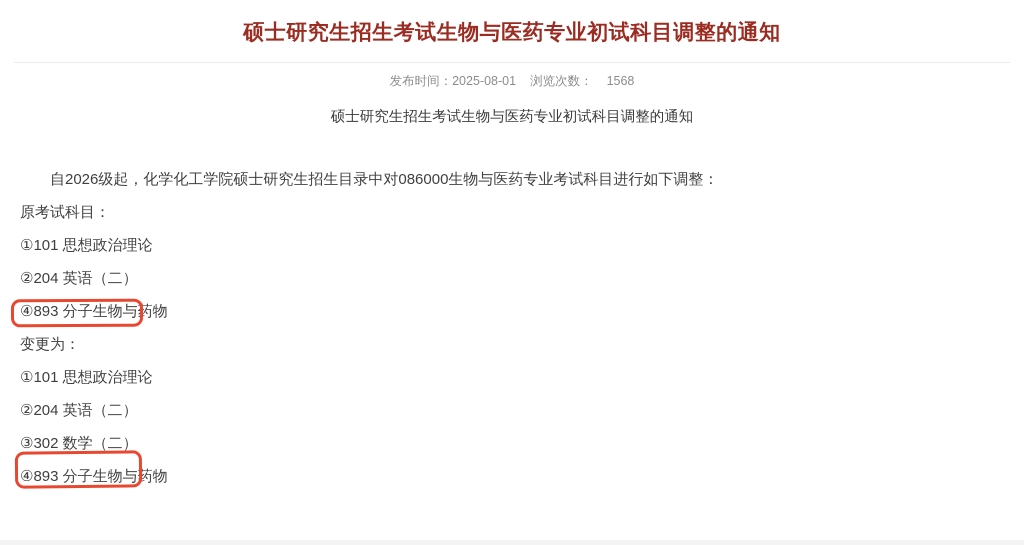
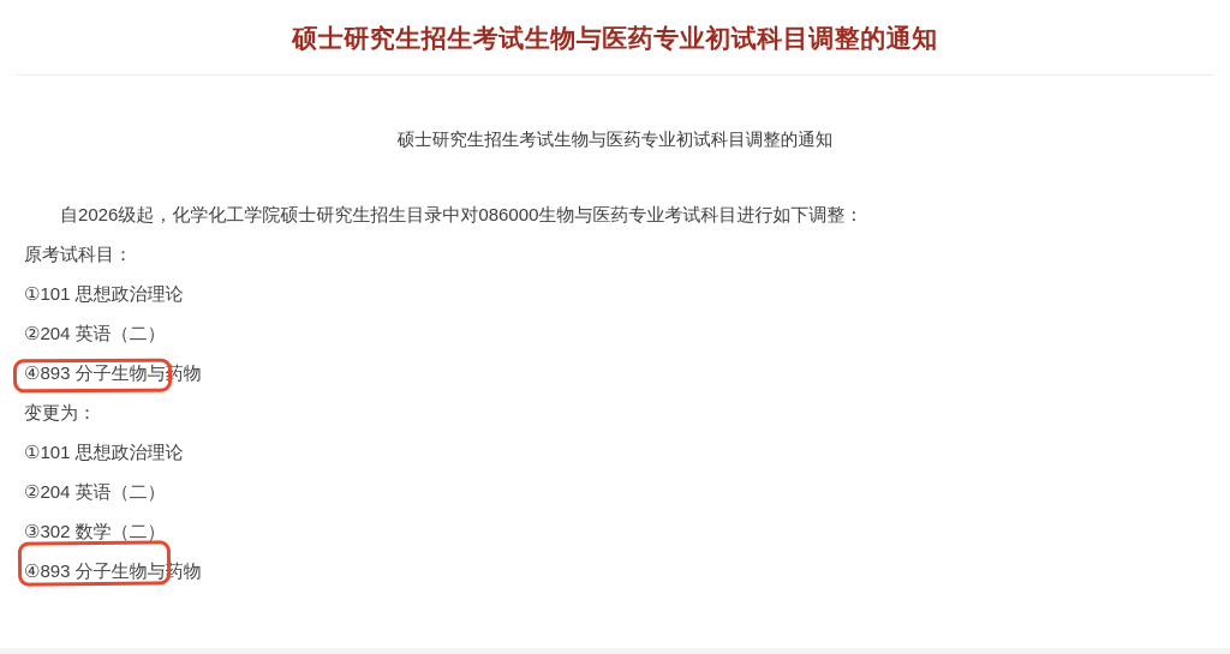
  硕士研究生招生考试生物与医药专业初试科目调整的通知
- 发布时间：2025-08-01 浏览次数： 1568
  硕士研究生招生考试生物与医药专业初试科目调整的通知
  自2026级起，化学化工学院硕士研究生招生目录中对086000生物与医药专业考试科目进行如下调整：
  原考试科目：
  ①101 思想政治理论
  ②204 英语（二）
  ④893 分子生物与药物
  变更为：
  ①101 思想政治理论
  ②204 英语（二）
  ③302 数学（二）
  ④893 分子生物与药物
